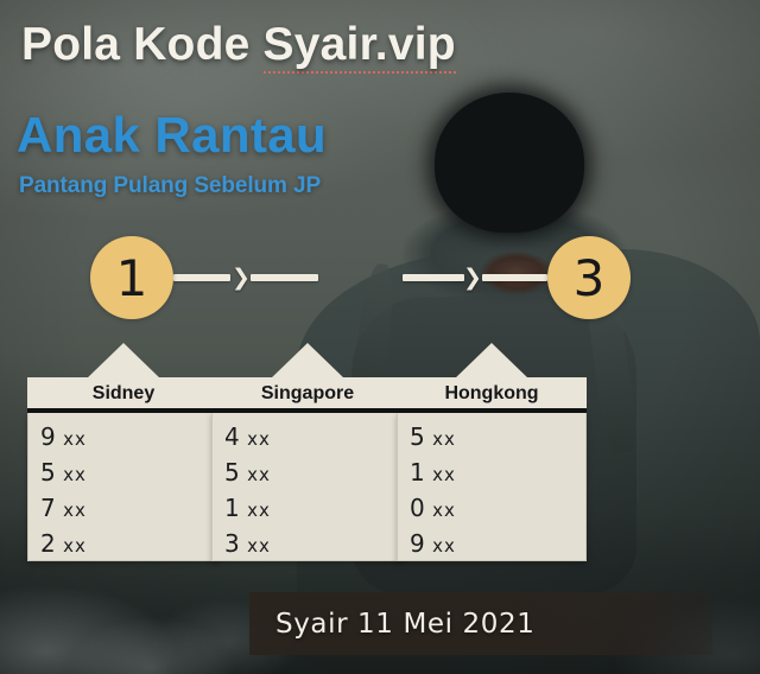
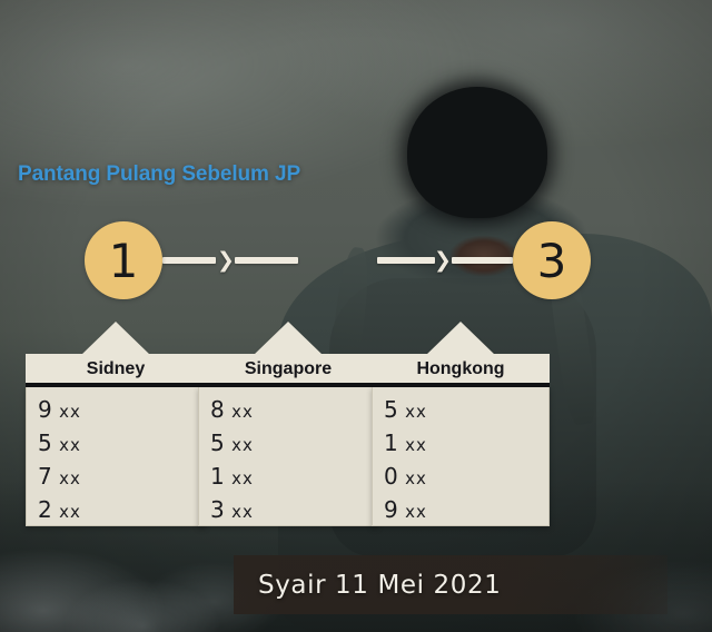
- Pola Kode Syair.vip
- Anak Rantau
  Pantang Pulang Sebelum JP
  ❯
  ❯
  1
  3
  Sidney
  9 xx
  5 xx
  7 xx
  2 xx
  Singapore
- 4 xx
+ 8 xx
  5 xx
  1 xx
  3 xx
  Hongkong
  5 xx
  1 xx
  0 xx
  9 xx
  Syair 11 Mei 2021
